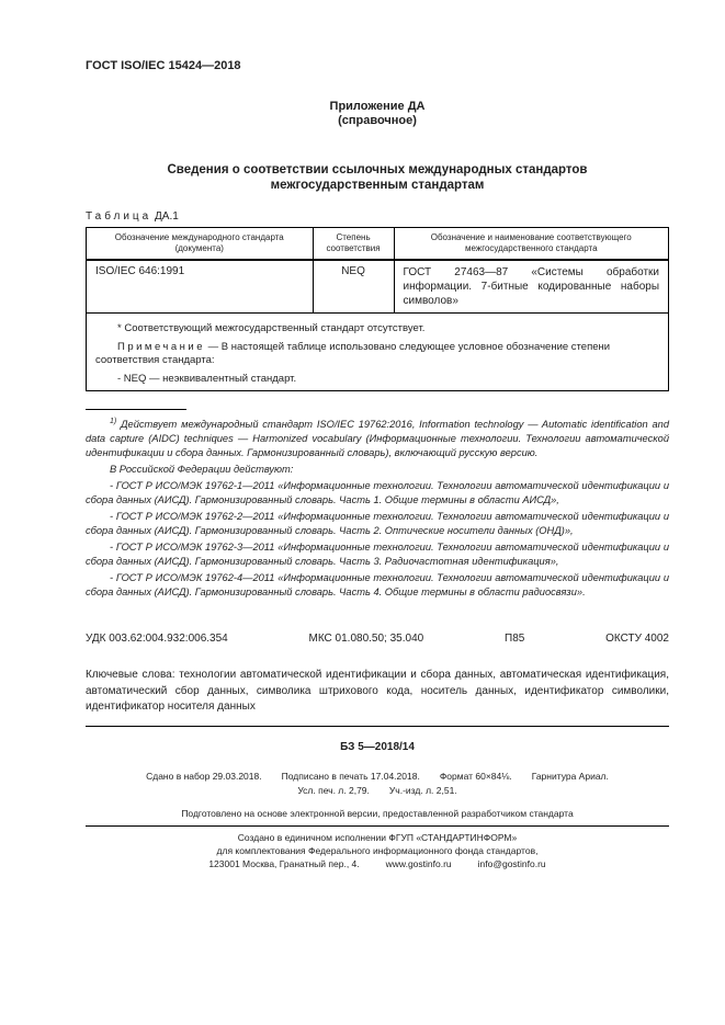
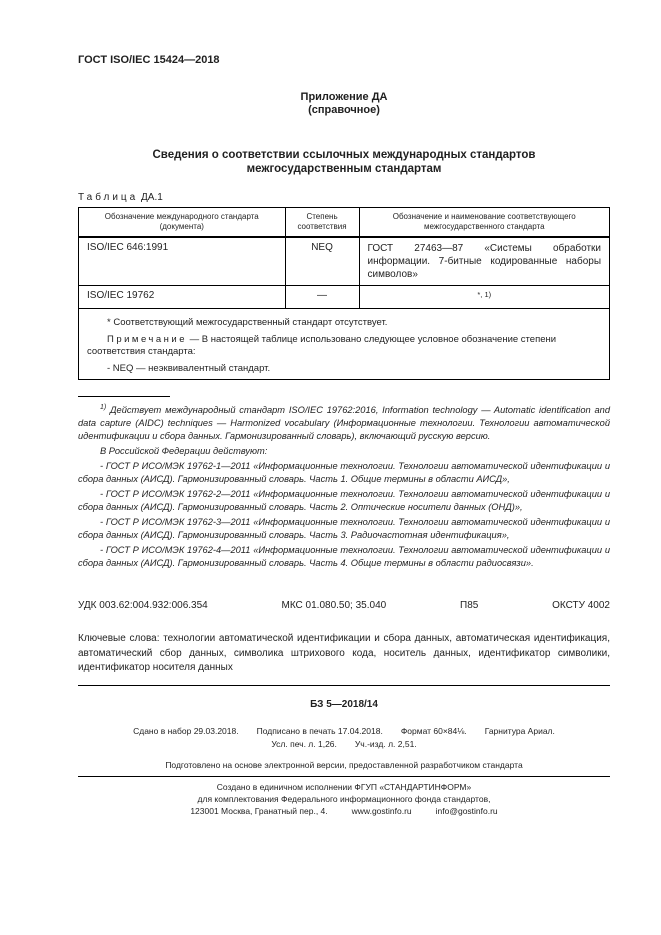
  ГОСТ ISO/IEC 15424—2018
  Приложение ДА
  (справочное)
  Сведения о соответствии ссылочных международных стандартов
  межгосударственным стандартам
  Таблица ДА.1
  Обозначение международного стандарта (документа)	Степень соответствия	Обозначение и наименование соответствующего межгосударственного стандарта
  ISO/IEC 646:1991	NEQ	ГОСТ 27463—87 «Системы обработки информации. 7-битные кодированные наборы символов»
+ ISO/IEC 19762	—	*, 1)
  * Соответствующий межгосударственный стандарт отсутствует. Примечание — В настоящей таблице использовано следующее условное обозначение степени соответствия стандарта: - NEQ — неэквивалентный стандарт.
  Действует международный стандарт ISO/IEC 19762:2016, Information technology — Automatic identification and data capture (AIDC) techniques — Harmonized vocabulary (Информационные технологии. Технологии автоматической идентификации и сбора данных. Гармонизированный словарь), включающий русскую версию.
  В Российской Федерации действуют:
  - ГОСТ Р ИСО/МЭК 19762-1—2011 «Информационные технологии. Технологии автоматической идентификации и сбора данных (АИСД). Гармонизированный словарь. Часть 1. Общие термины в области АИСД»,
  - ГОСТ Р ИСО/МЭК 19762-2—2011 «Информационные технологии. Технологии автоматической идентификации и сбора данных (АИСД). Гармонизированный словарь. Часть 2. Оптические носители данных (ОНД)»,
  - ГОСТ Р ИСО/МЭК 19762-3—2011 «Информационные технологии. Технологии автоматической идентификации и сбора данных (АИСД). Гармонизированный словарь. Часть 3. Радиочастотная идентификация»,
  - ГОСТ Р ИСО/МЭК 19762-4—2011 «Информационные технологии. Технологии автоматической идентификации и сбора данных (АИСД). Гармонизированный словарь. Часть 4. Общие термины в области радиосвязи».
  УДК 003.62:004.932:006.354
  МКС 01.080.50; 35.040
  П85
  ОКСТУ 4002
  Ключевые слова: технологии автоматической идентификации и сбора данных, автоматическая идентификация, автоматический сбор данных, символика штрихового кода, носитель данных, идентификатор символики, идентификатор носителя данных
  БЗ 5—2018/14
  Сдано в набор 29.03.2018.
  Подписано в печать 17.04.2018.
  Формат 60×84⅛.
  Гарнитура Ариал.
- Усл. печ. л. 2,79.
+ Усл. печ. л. 1,26.
  Уч.-изд. л. 2,51.
  Подготовлено на основе электронной версии, предоставленной разработчиком стандарта
  Создано в единичном исполнении ФГУП «СТАНДАРТИНФОРМ»
  для комплектования Федерального информационного фонда стандартов,
  123001 Москва, Гранатный пер., 4.
  www.gostinfo.ru
  info@gostinfo.ru
